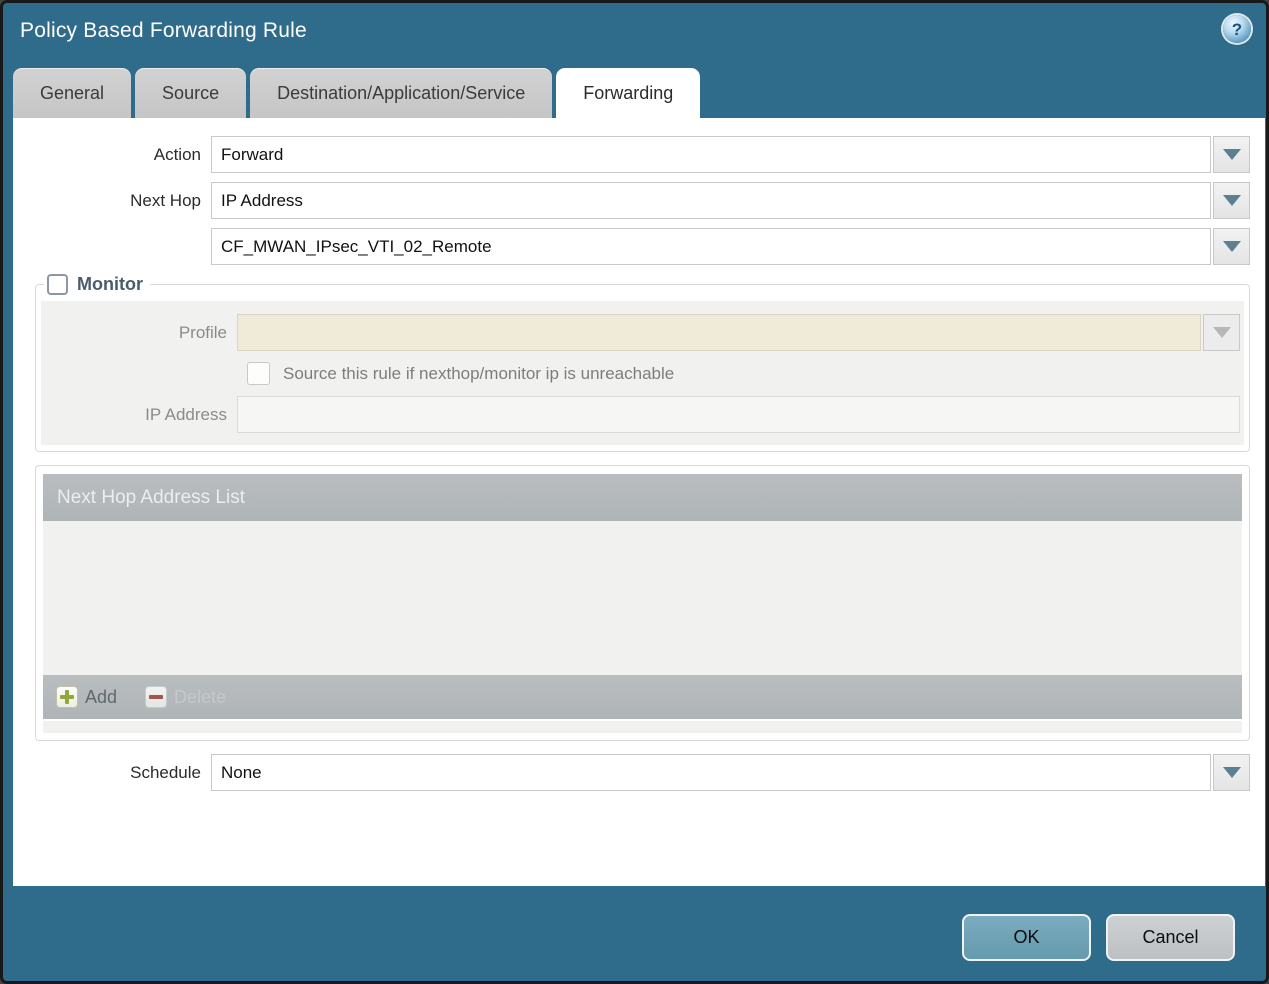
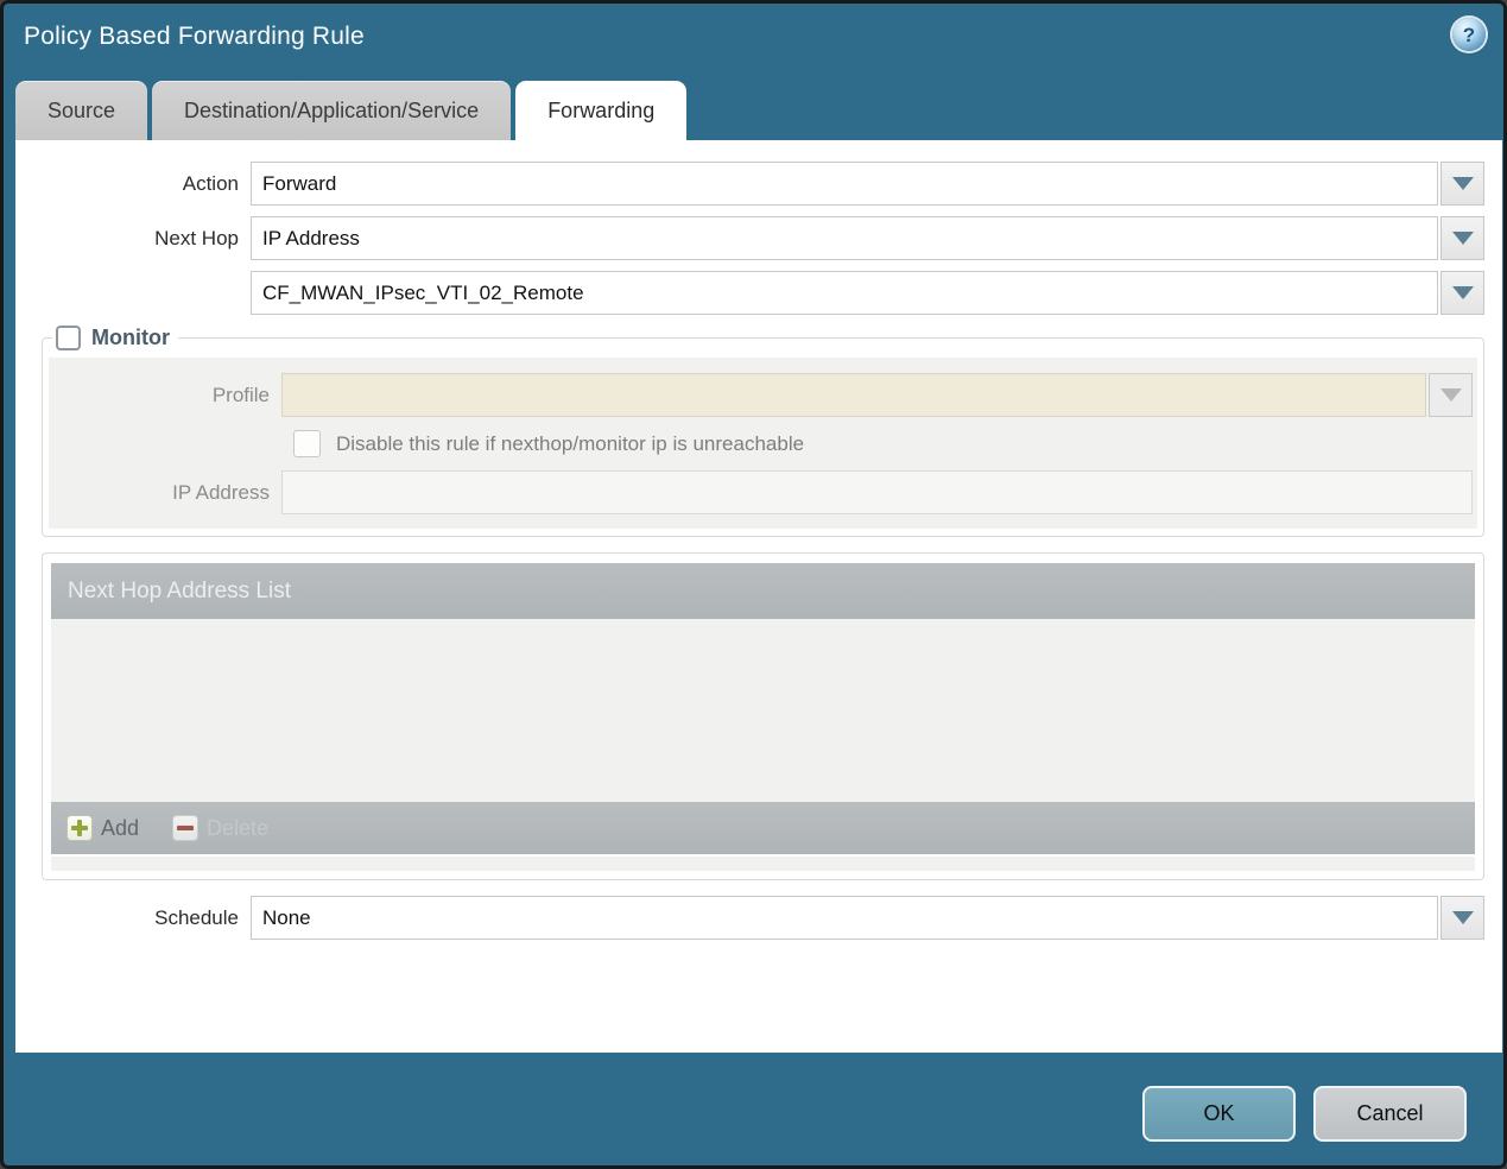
  Policy Based Forwarding Rule
  ?
- General
  Source
  Destination/Application/Service
  Forwarding
  Action
  Forward
  Next Hop
  IP Address
  CF_MWAN_IPsec_VTI_02_Remote
  Monitor
  Profile
- Source this rule if nexthop/monitor ip is unreachable
+ Disable this rule if nexthop/monitor ip is unreachable
  IP Address
  Next Hop Address List
  Add
  Schedule
  None
  OK
  Cancel
